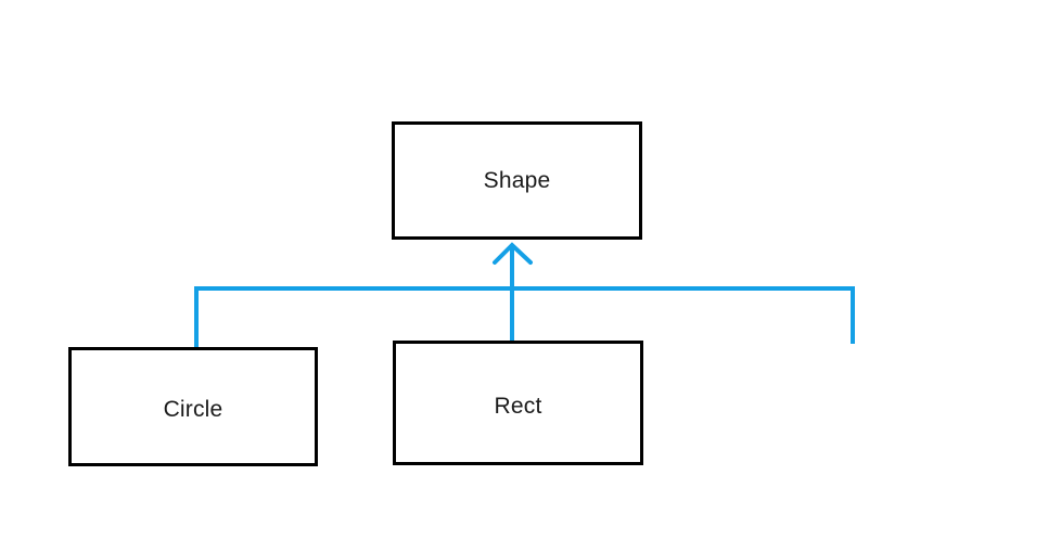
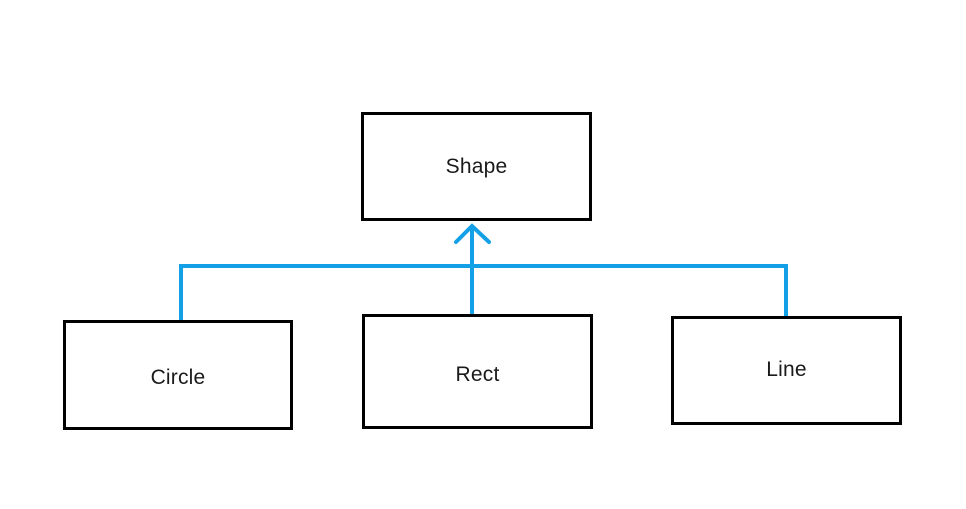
  Shape
  Circle
  Rect
+ Line
